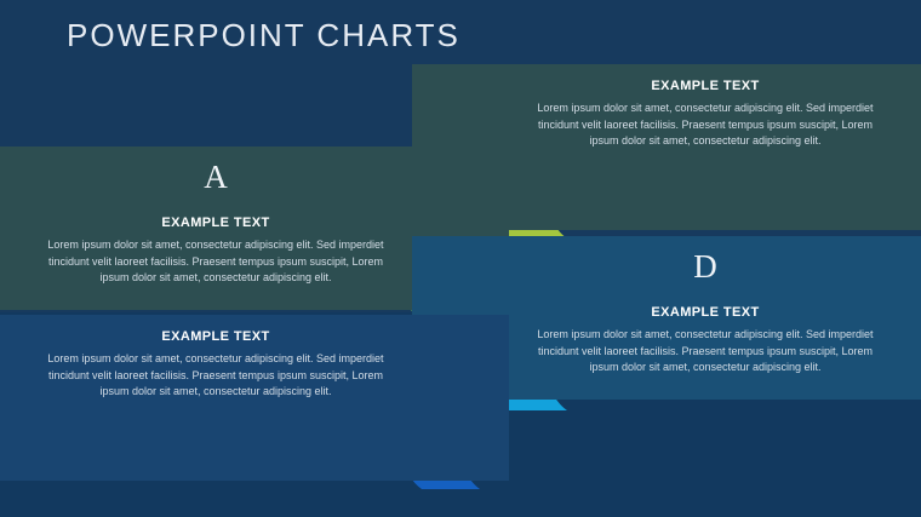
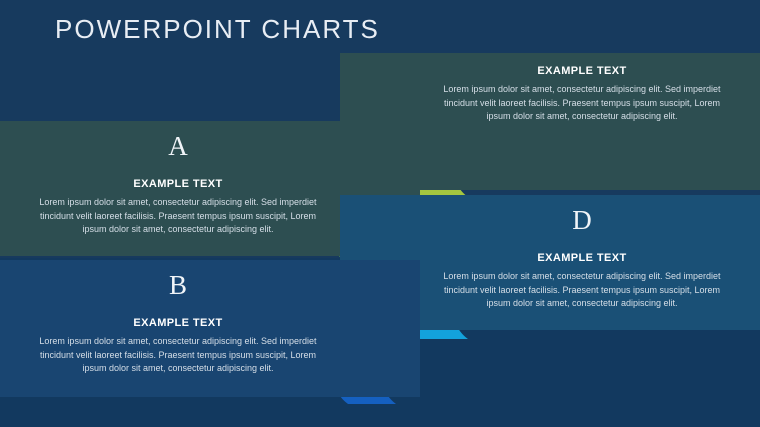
  POWERPOINT CHARTS
  EXAMPLE TEXT
  Lorem ipsum dolor sit amet, consectetur adipiscing elit. Sed imperdiet tincidunt velit laoreet facilisis. Praesent tempus ipsum suscipit, Lorem ipsum dolor sit amet, consectetur adipiscing elit.
  A
  EXAMPLE TEXT
  Lorem ipsum dolor sit amet, consectetur adipiscing elit. Sed imperdiet tincidunt velit laoreet facilisis. Praesent tempus ipsum suscipit, Lorem ipsum dolor sit amet, consectetur adipiscing elit.
  D
  EXAMPLE TEXT
  Lorem ipsum dolor sit amet, consectetur adipiscing elit. Sed imperdiet tincidunt velit laoreet facilisis. Praesent tempus ipsum suscipit, Lorem ipsum dolor sit amet, consectetur adipiscing elit.
+ B
  EXAMPLE TEXT
  Lorem ipsum dolor sit amet, consectetur adipiscing elit. Sed imperdiet tincidunt velit laoreet facilisis. Praesent tempus ipsum suscipit, Lorem ipsum dolor sit amet, consectetur adipiscing elit.
